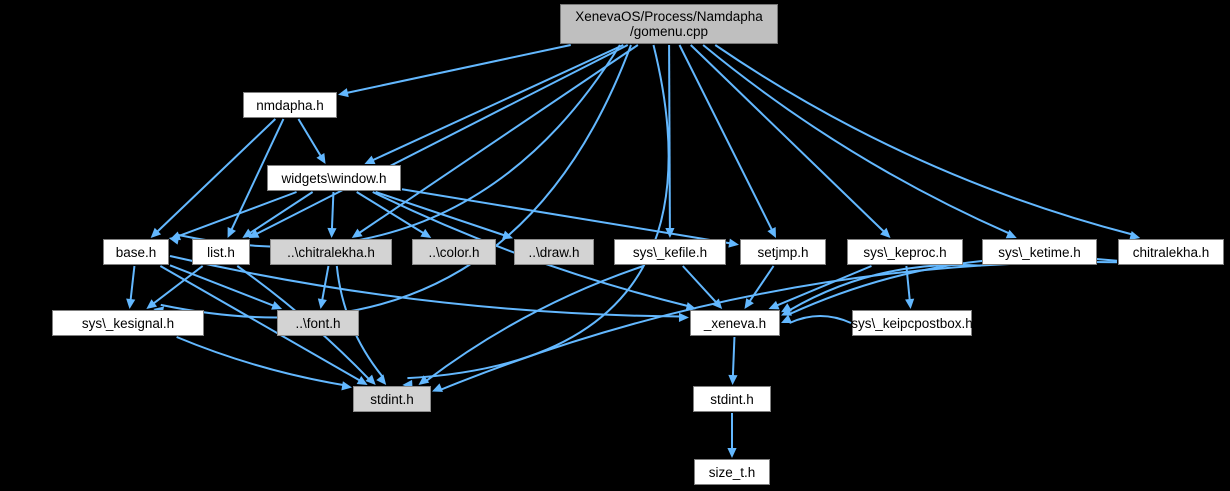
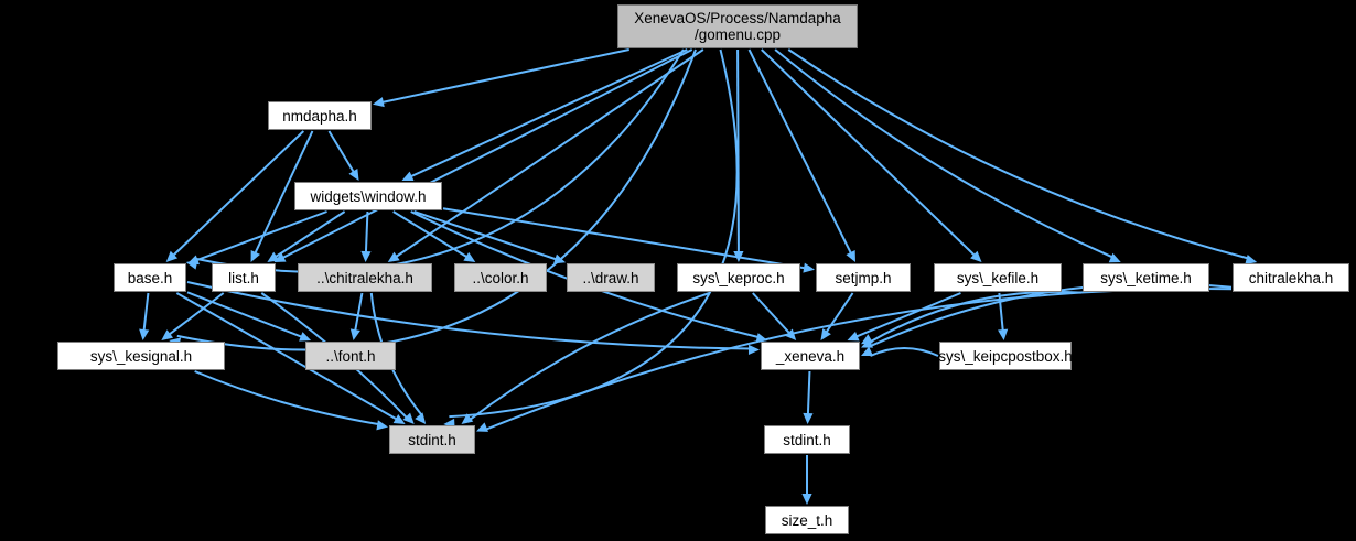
  XenevaOS/Process/Namdapha
  /gomenu.cpp
  nmdapha.h
  widgets\window.h
  base.h
  list.h
  ..\chitralekha.h
  ..\color.h
  ..\draw.h
- sys\_kefile.h
+ sys\_keproc.h
  setjmp.h
- sys\_keproc.h
+ sys\_kefile.h
  sys\_ketime.h
  chitralekha.h
  sys\_kesignal.h
  ..\font.h
  _xeneva.h
  sys\_keipcpostbox.h
  stdint.h
  stdint.h
  size_t.h
